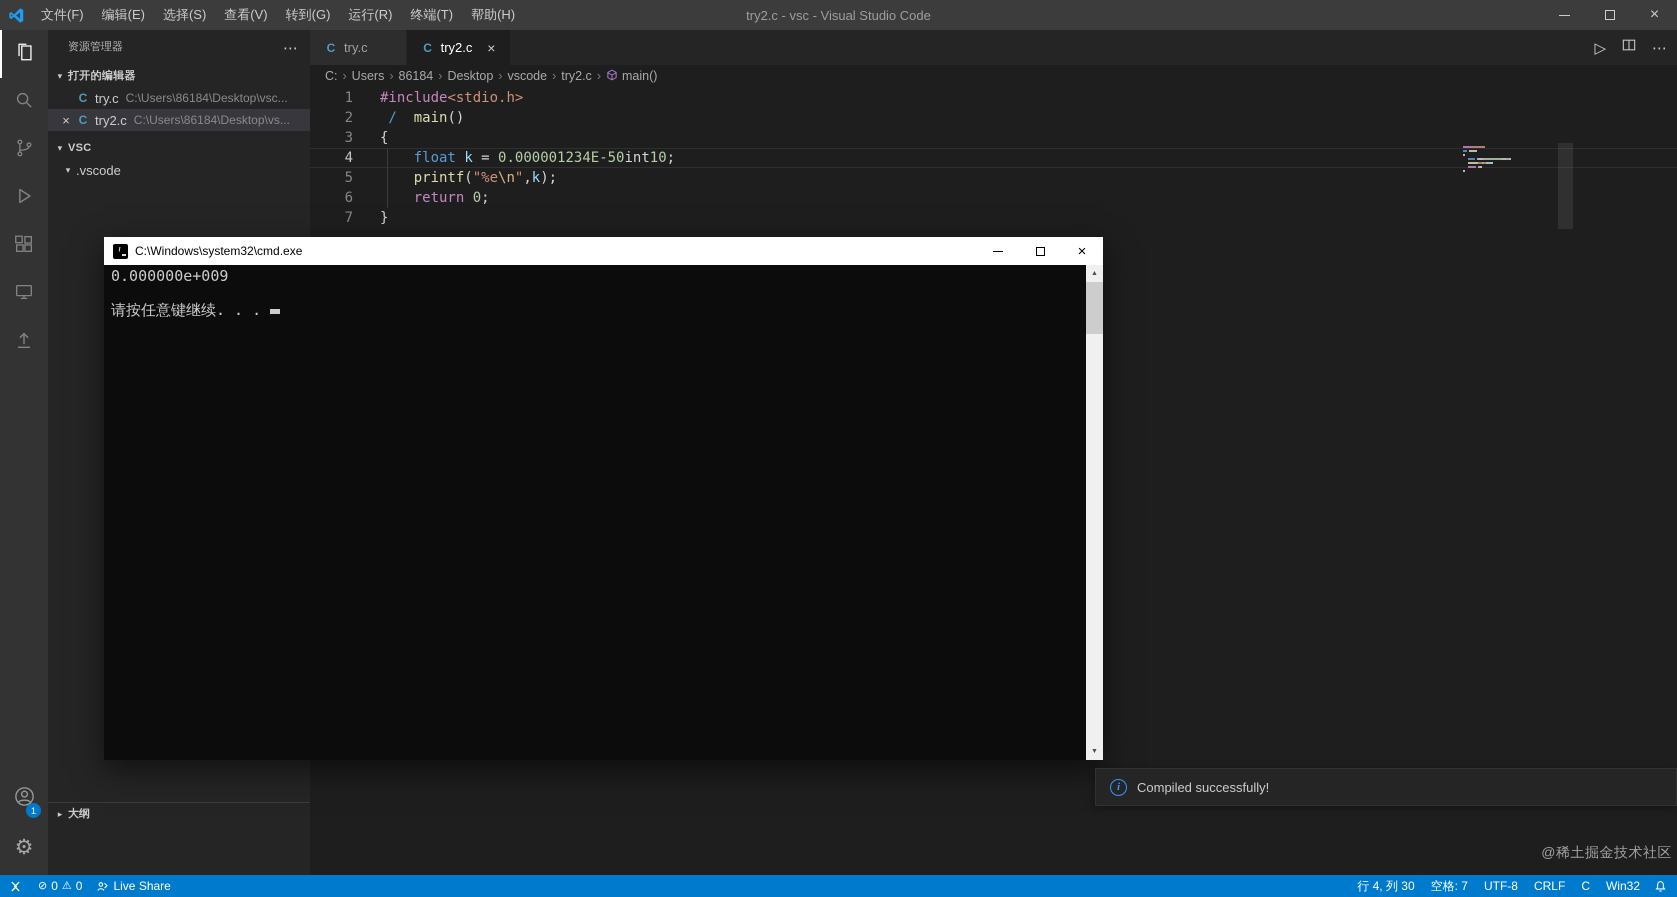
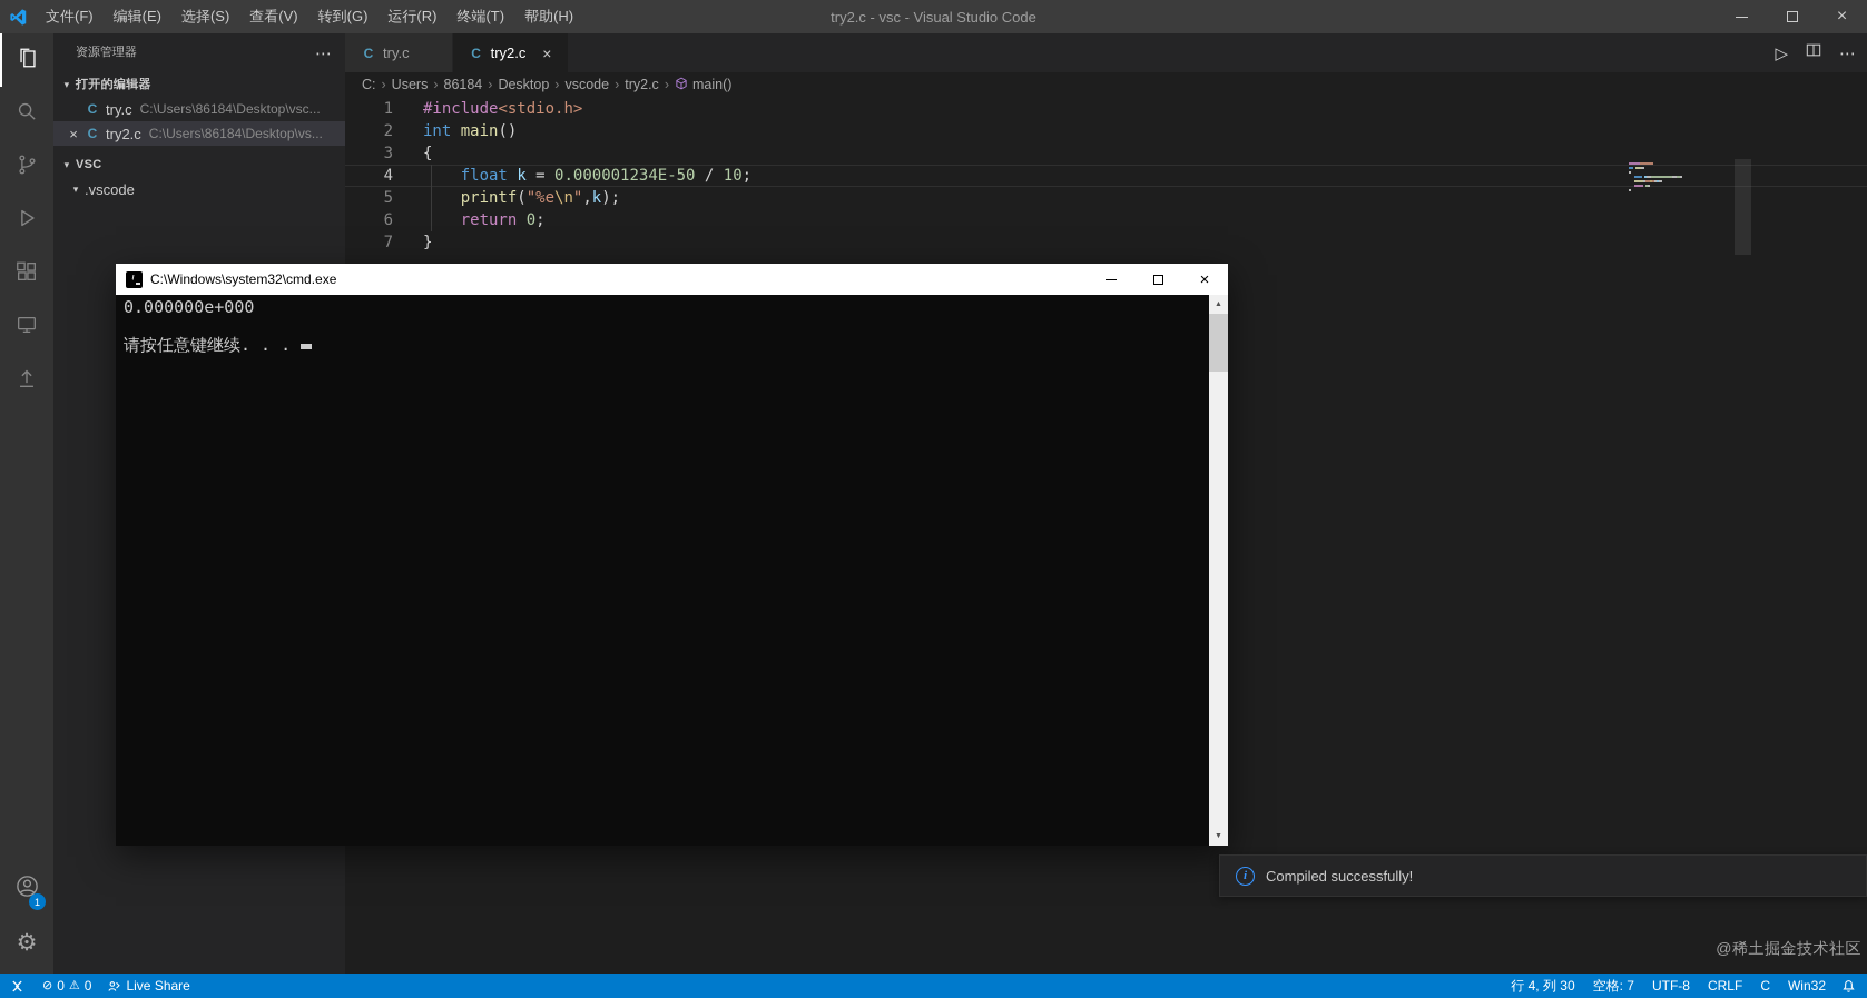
  文件(F)
  编辑(E)
  选择(S)
  查看(V)
  转到(G)
  运行(R)
  终端(T)
  帮助(H)
  try2.c - vsc - Visual Studio Code
  ×
  1
  ⚙
  资源管理器
  ⋯
  ▾
  打开的编辑器
  C
  try.c
  C:\Users\86184\Desktop\vsc...
  ×
  C
  try2.c
  C:\Users\86184\Desktop\vs...
  ▾
  VSC
  ▾
  .vscode
- ▸
- 大纲
  C
  try.c
  C
  try2.c
  ×
  ▷
  ⋯
  C:
  ›
  Users
  ›
  86184
  ›
  Desktop
  ›
  vscode
  ›
  try2.c
  ›
  main()
  1
  #include<stdio.h>
  2
- / main()
+ int main()
  3
  {
  4
- float k = 0.000001234E-50int10;
+ float k = 0.000001234E-50 / 10;
  5
  printf("%e\n",k);
  6
  return 0;
  7
  }
  C:\Windows\system32\cmd.exe
  ×
- 0.000000e+009
+ 0.000000e+000
  请按任意键继续. . .
  i
  Compiled successfully!
  @稀土掘金技术社区
  ⊘
  0
  ⚠
  0
  Live Share
  行 4, 列 30
  空格: 7
  UTF-8
  CRLF
  C
  Win32
